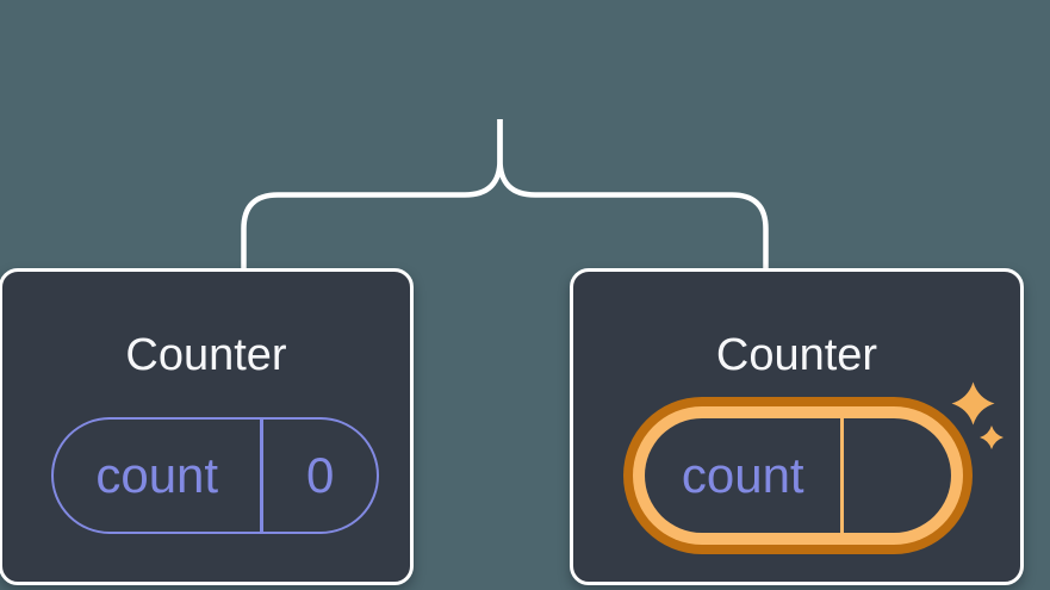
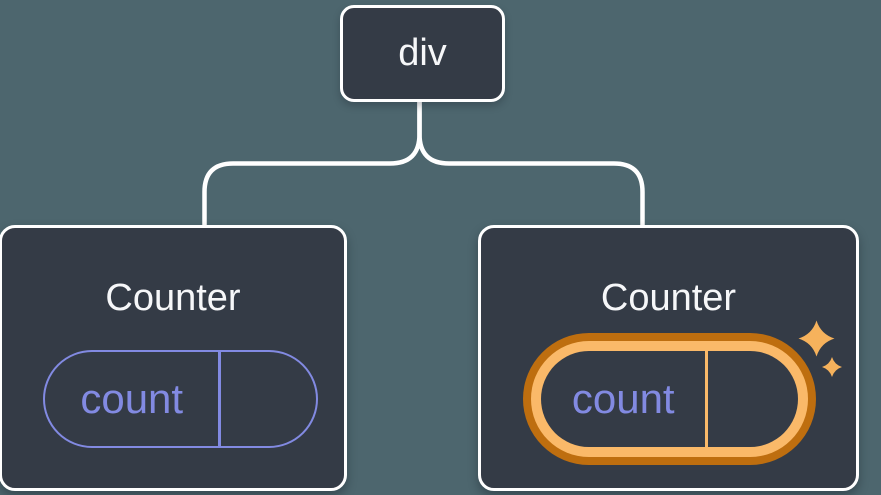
+ div
  Counter
  count
- 0
  Counter
  count
